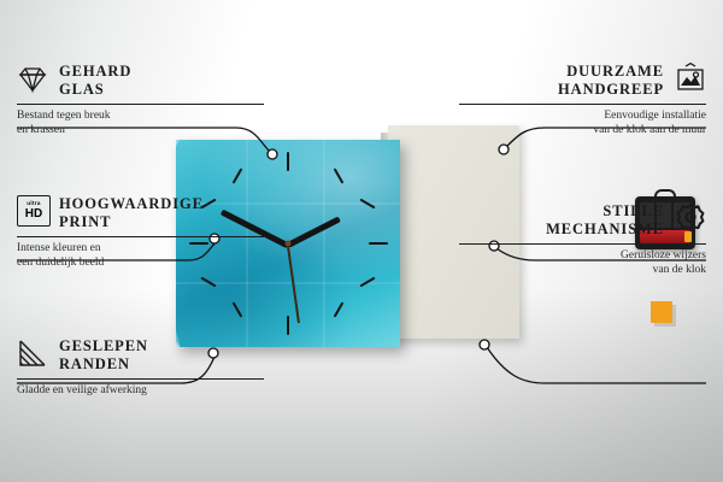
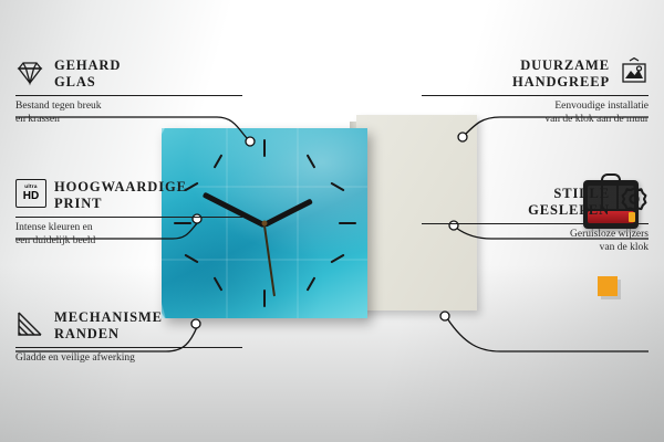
  GEHARD
  GLAS
  Bestand tegen breuk
  en krassen
  HD
  HOOGWAARDIGE
  PRINT
  Intense kleuren en
  een duidelijk beeld
- GESLEPEN
+ MECHANISME
  RANDEN
  Gladde en veilige afwerking
  DUURZAME
  HANDGREEP
  Eenvoudige installatie
  van de klok aan de muur
  STILLE
- MECHANISME
+ GESLEPEN
  Geruisloze wijzers
  van de klok
